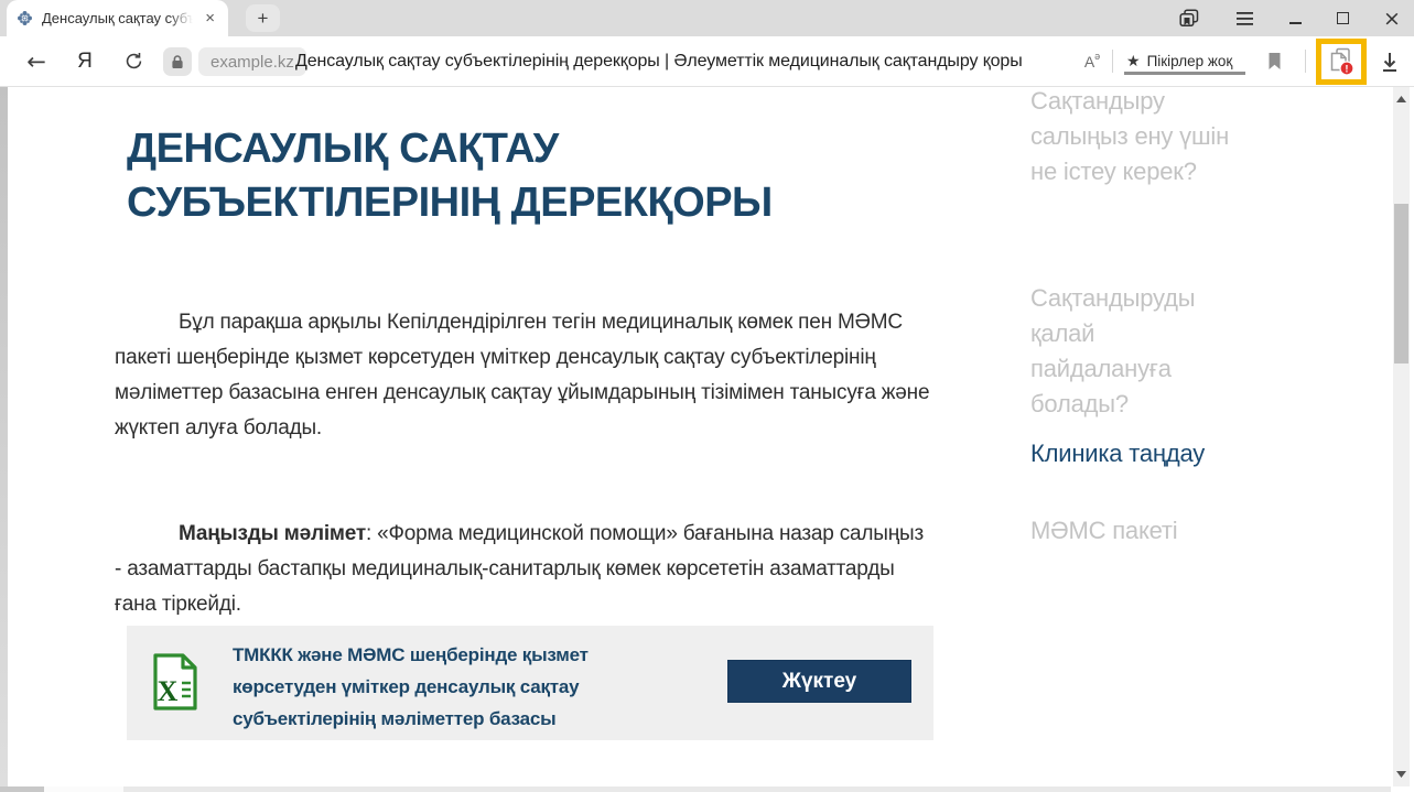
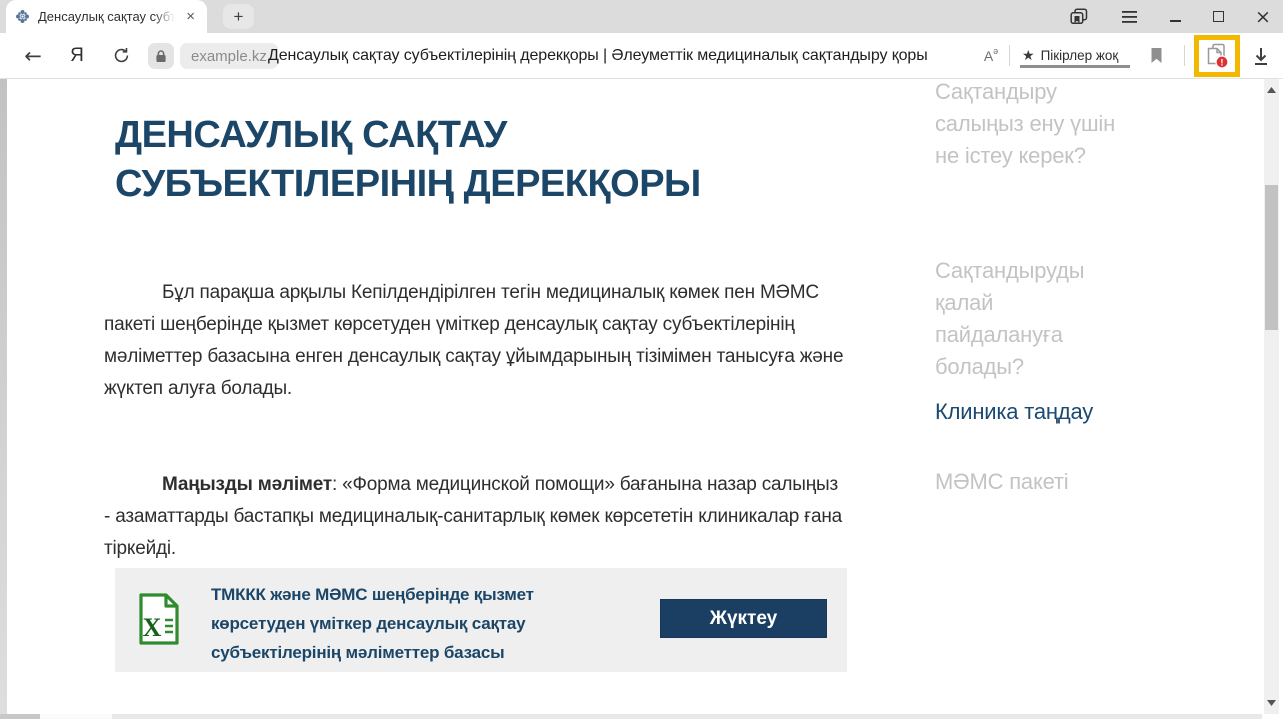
  Денсаулық сақтау субъ
  ×
  +
  ×
  ←
  Я
  example.kz
  Денсаулық сақтау субъектілерінің дерекқоры | Әлеуметтік медициналық сақтандыру қоры
  A
  ә
  ★
  Пікірлер жоқ
  !
  ДЕНСАУЛЫҚ САҚТАУ СУБЪЕКТІЛЕРІНІҢ ДЕРЕКҚОРЫ
  Бұл парақша арқылы Кепілдендірілген тегін медициналық көмек пен МӘМС пакеті шеңберінде қызмет көрсетуден үміткер денсаулық сақтау субъектілерінің мәліметтер базасына енген денсаулық сақтау ұйымдарының тізімімен танысуға және жүктеп алуға болады.
- Маңызды мәлімет: «Форма медицинской помощи» бағанына назар салыңыз - азаматтарды бастапқы медициналық-санитарлық көмек көрсететін азаматтарды ғана тіркейді.
+ Маңызды мәлімет: «Форма медицинской помощи» бағанына назар салыңыз - азаматтарды бастапқы медициналық-санитарлық көмек көрсететін клиникалар ғана тіркейді.
  X
  ТМККК және МӘМС шеңберінде қызмет көрсетуден үміткер денсаулық сақтау субъектілерінің мәліметтер базасы
  Жүктеу
  Сақтандыру салыңыз ену үшін не істеу керек?
  Сақтандыруды қалай пайдалануға болады?
  Клиника таңдау
  МӘМС пакеті
